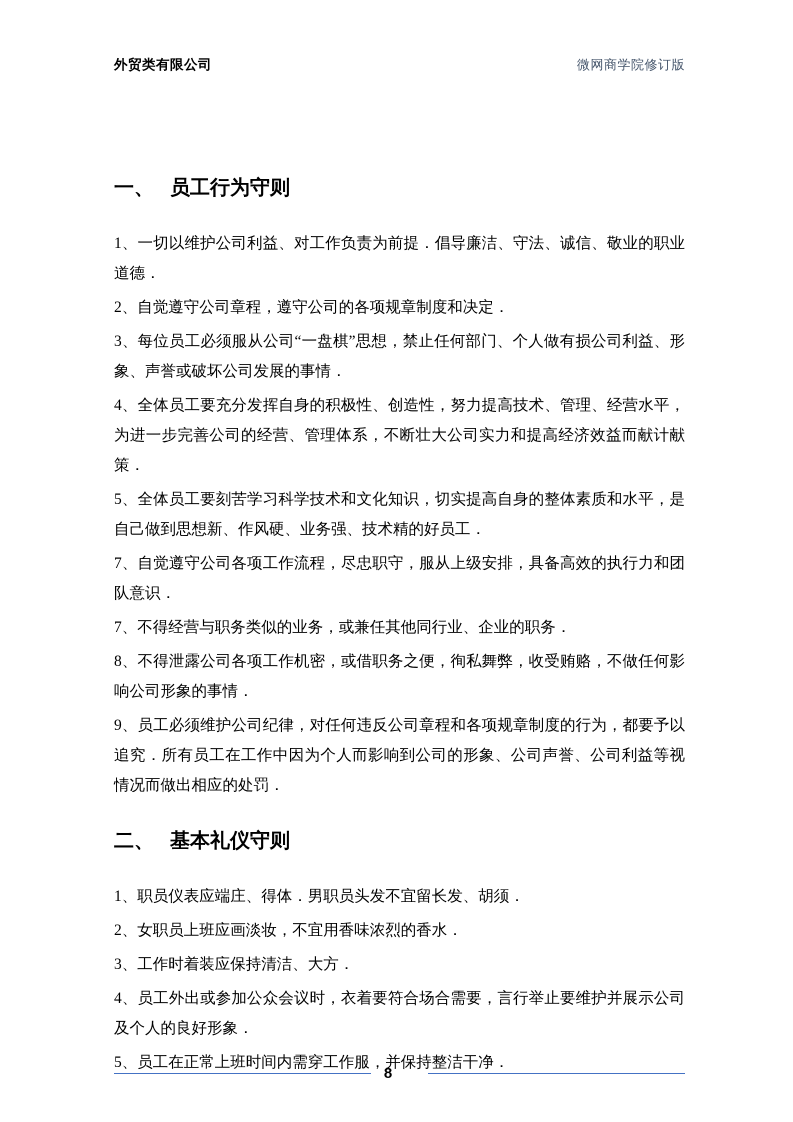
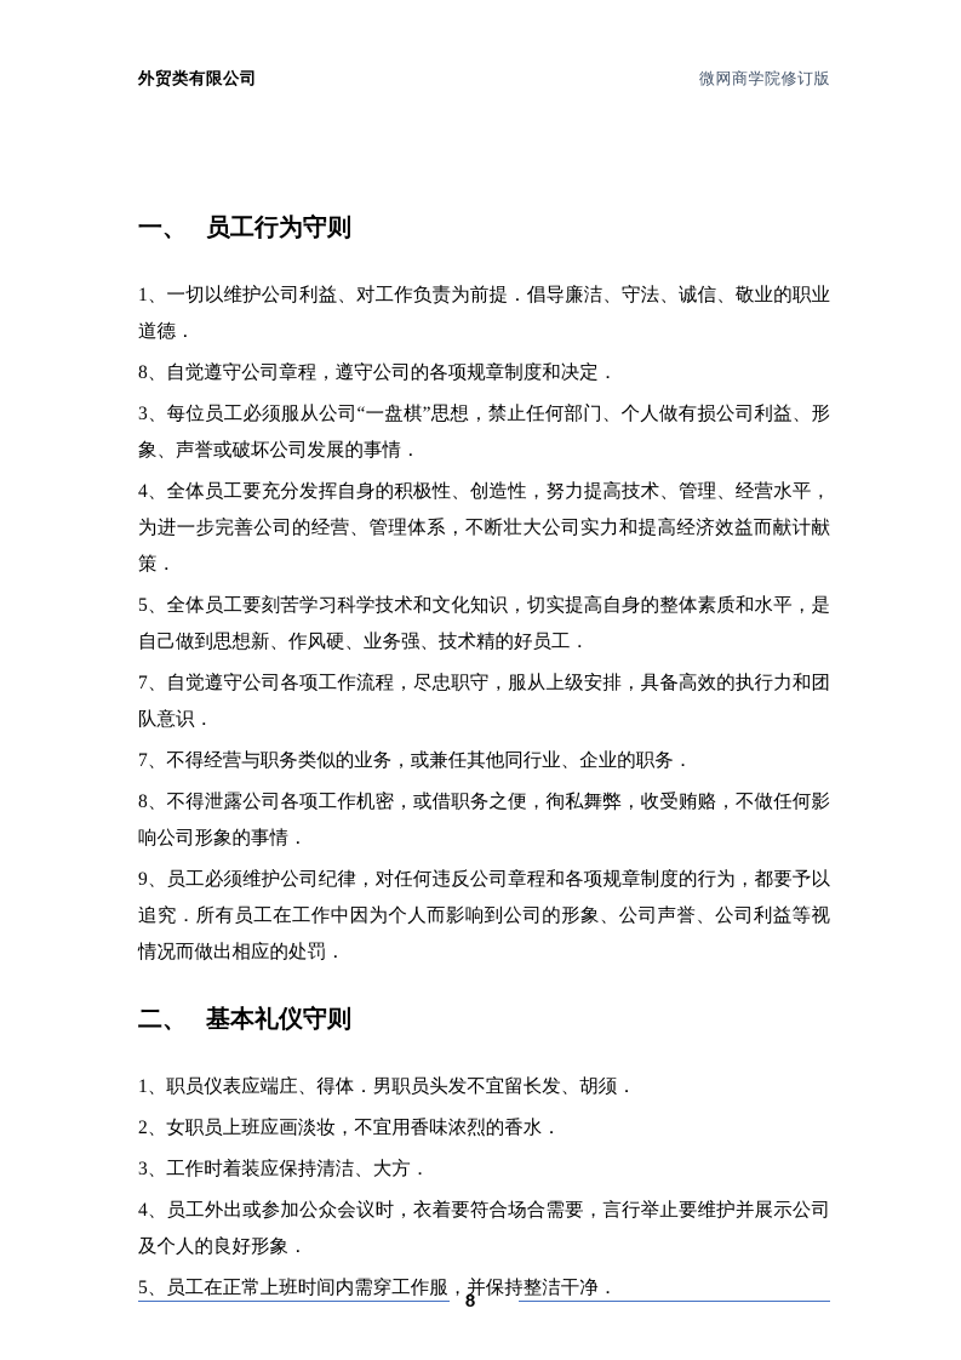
  外贸类有限公司
  微网商学院修订版
  一、 员工行为守则
  1、一切以维护公司利益、对工作负责为前提．倡导廉洁、守法、诚信、敬业的职业道德．
- 2、自觉遵守公司章程，遵守公司的各项规章制度和决定．
+ 8、自觉遵守公司章程，遵守公司的各项规章制度和决定．
  3、每位员工必须服从公司“一盘棋”思想，禁止任何部门、个人做有损公司利益、形象、声誉或破坏公司发展的事情．
  4、全体员工要充分发挥自身的积极性、创造性，努力提高技术、管理、经营水平，为进一步完善公司的经营、管理体系，不断壮大公司实力和提高经济效益而献计献策．
  5、全体员工要刻苦学习科学技术和文化知识，切实提高自身的整体素质和水平，是自己做到思想新、作风硬、业务强、技术精的好员工．
  7、自觉遵守公司各项工作流程，尽忠职守，服从上级安排，具备高效的执行力和团队意识．
  7、不得经营与职务类似的业务，或兼任其他同行业、企业的职务．
  8、不得泄露公司各项工作机密，或借职务之便，徇私舞弊，收受贿赂，不做任何影响公司形象的事情．
  9、员工必须维护公司纪律，对任何违反公司章程和各项规章制度的行为，都要予以追究．所有员工在工作中因为个人而影响到公司的形象、公司声誉、公司利益等视情况而做出相应的处罚．
  二、 基本礼仪守则
  1、职员仪表应端庄、得体．男职员头发不宜留长发、胡须．
  2、女职员上班应画淡妆，不宜用香味浓烈的香水．
  3、工作时着装应保持清洁、大方．
  4、员工外出或参加公众会议时，衣着要符合场合需要，言行举止要维护并展示公司及个人的良好形象．
  5、员工在正常上班时间内需穿工作服，并保持整洁干净．
  8
